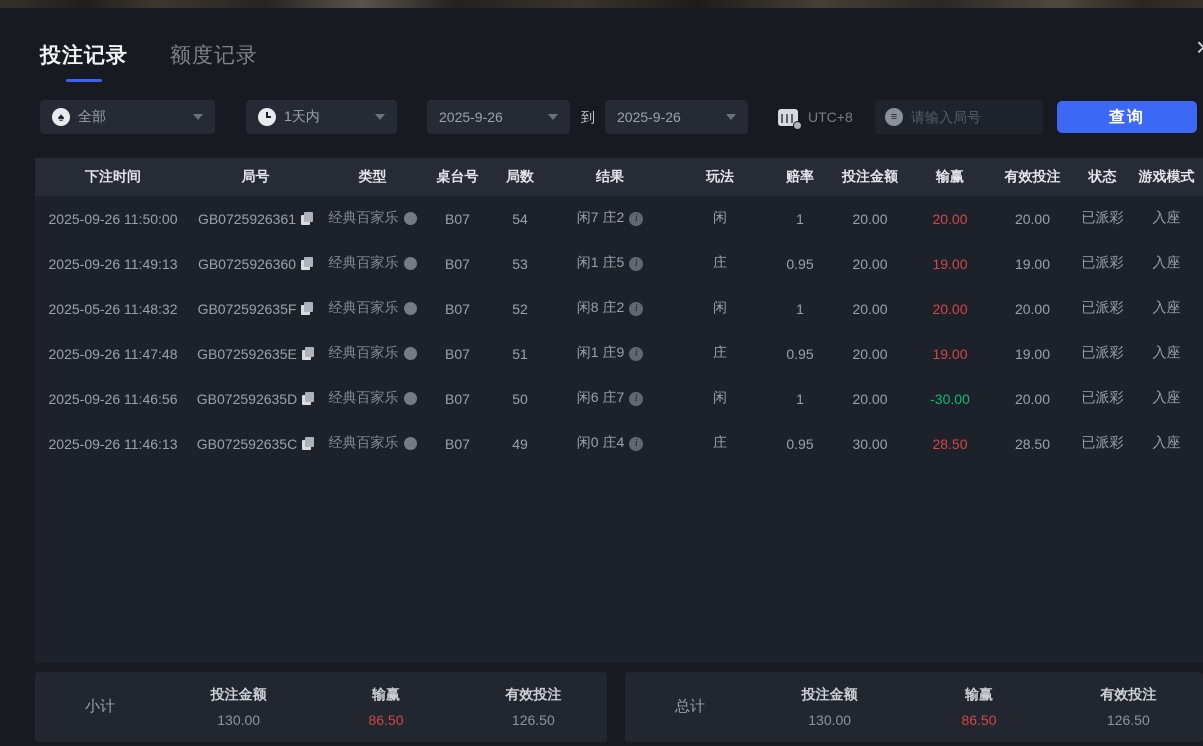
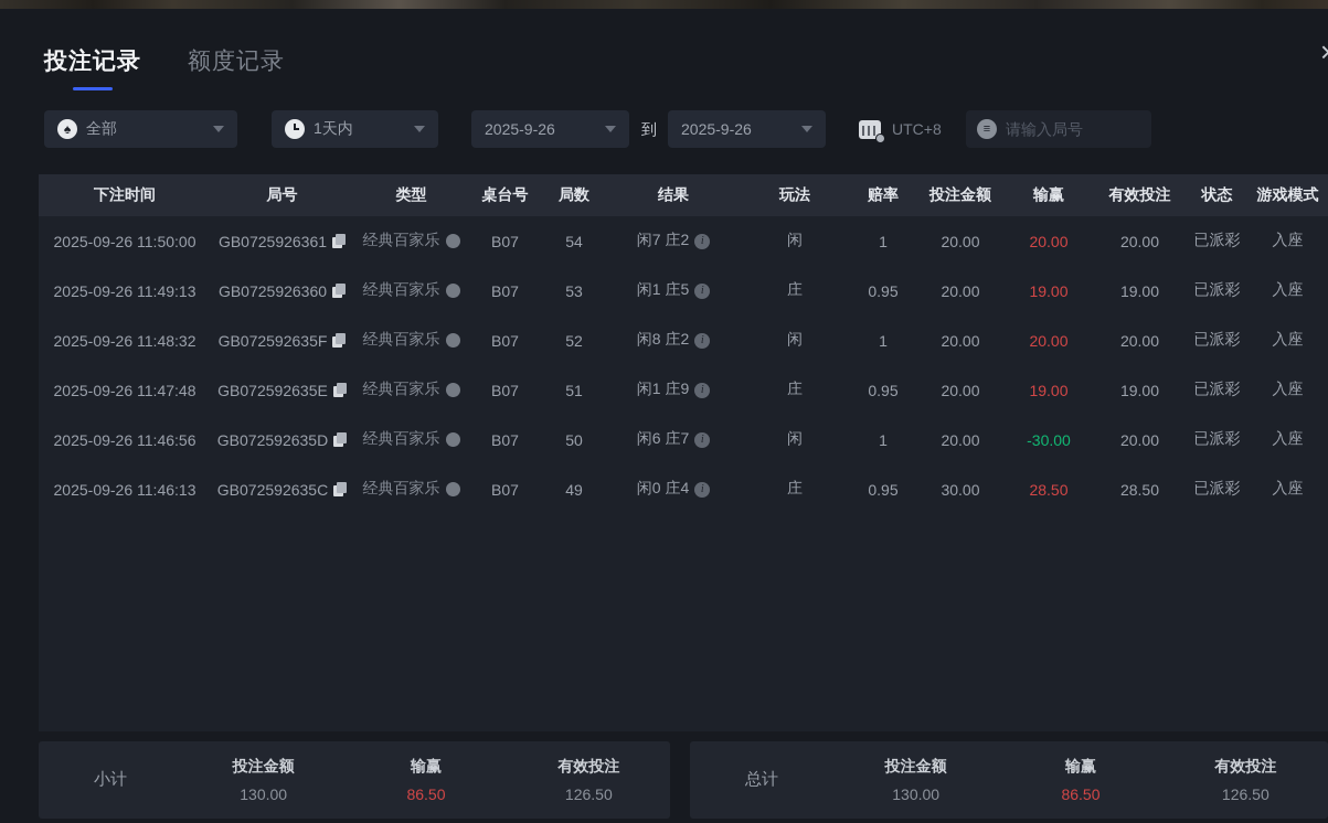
  投注记录
  额度记录
  ♠
  全部
  1天内
  2025-9-26
  到
  2025-9-26
  UTC+8
  ≡
  请输入局号
- 查询
  下注时间
  局号
  类型
  桌台号
  局数
  结果
  玩法
  赔率
  投注金额
  输赢
  有效投注
  状态
  游戏模式
  2025-09-26 11:50:00
  GB0725926361
  经典百家乐
  B07
  54
  闲7 庄2
  闲
  1
  20.00
  20.00
  20.00
  已派彩
  入座
  2025-09-26 11:49:13
  GB0725926360
  经典百家乐
  B07
  53
  闲1 庄5
  庄
  0.95
  20.00
  19.00
  19.00
  已派彩
  入座
- 2025-05-26 11:48:32
+ 2025-09-26 11:48:32
  GB072592635F
  经典百家乐
  B07
  52
  闲8 庄2
  闲
  1
  20.00
  20.00
  20.00
  已派彩
  入座
  2025-09-26 11:47:48
  GB072592635E
  经典百家乐
  B07
  51
  闲1 庄9
  庄
  0.95
  20.00
  19.00
  19.00
  已派彩
  入座
  2025-09-26 11:46:56
  GB072592635D
  经典百家乐
  B07
  50
  闲6 庄7
  闲
  1
  20.00
  -30.00
  20.00
  已派彩
  入座
  2025-09-26 11:46:13
  GB072592635C
  经典百家乐
  B07
  49
  闲0 庄4
  庄
  0.95
  30.00
  28.50
  28.50
  已派彩
  入座
  小计
  投注金额
  130.00
  输赢
  86.50
  有效投注
  126.50
  总计
  投注金额
  130.00
  输赢
  86.50
  有效投注
  126.50
